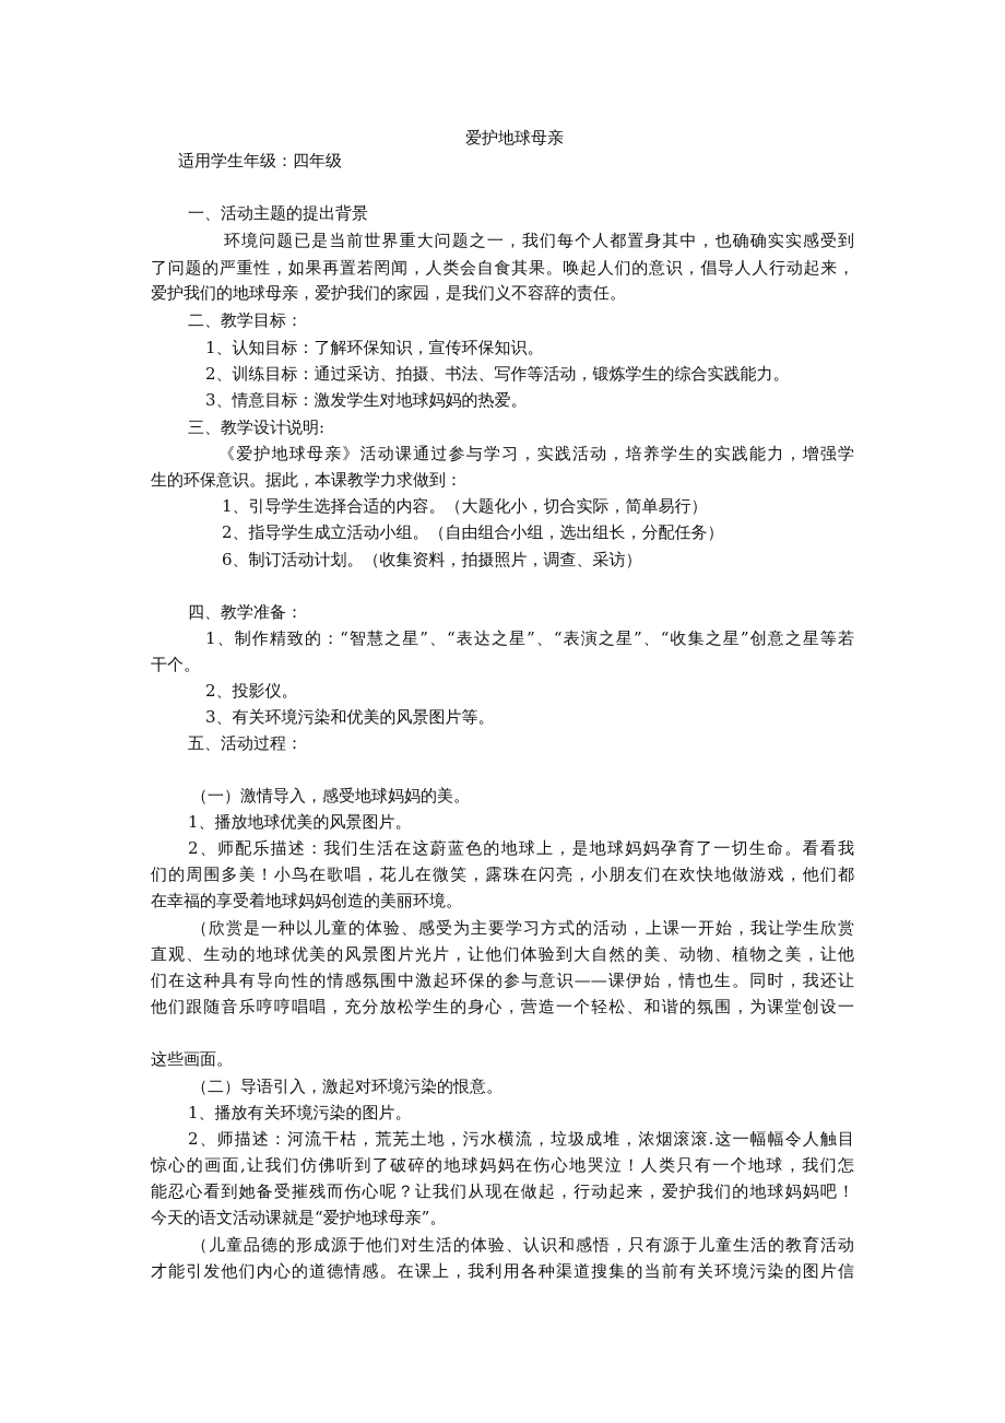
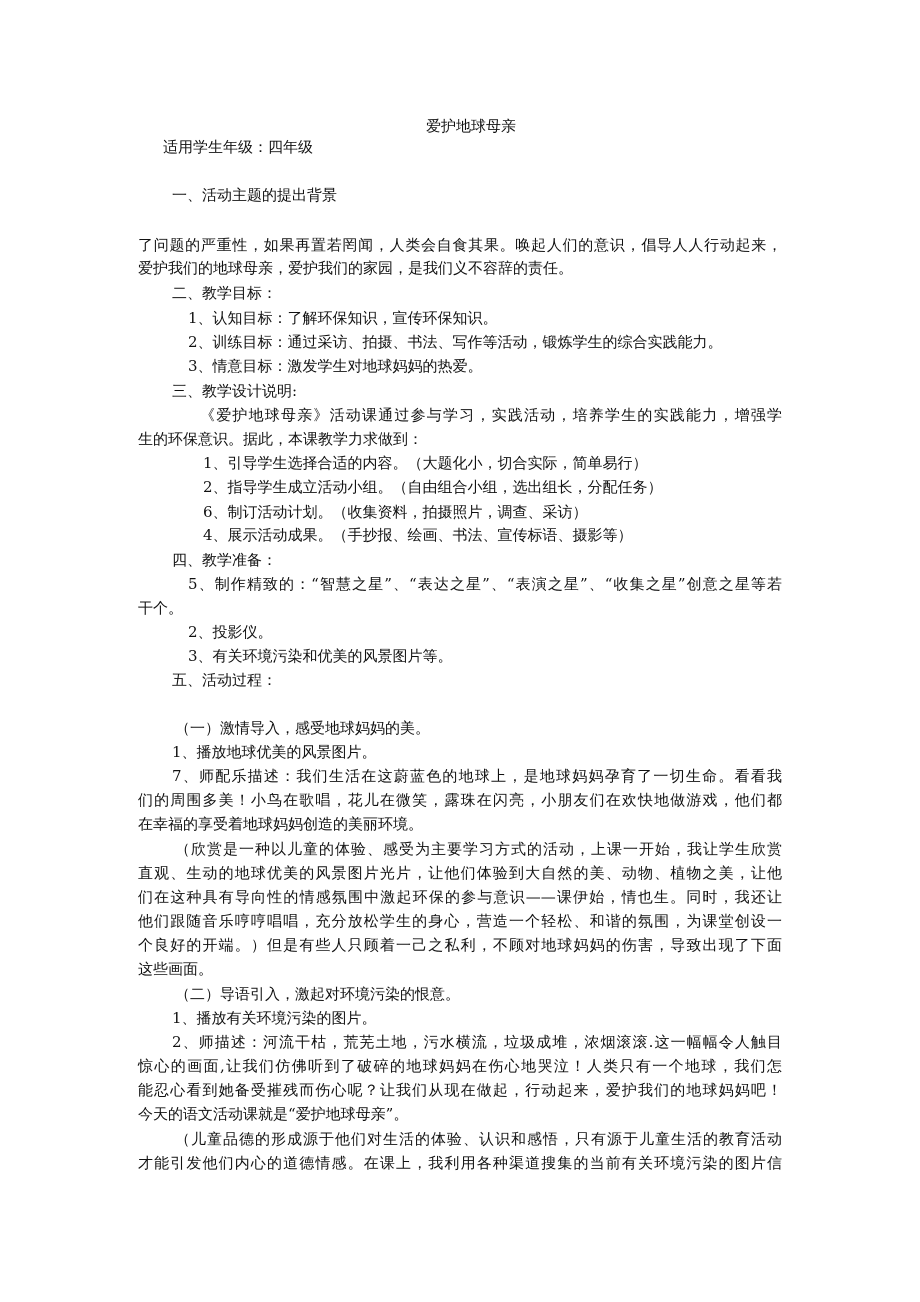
  爱护地球母亲
  适用学生年级：四年级
  一、活动主题的提出背景
- 环境问题已是当前世界重大问题之一，我们每个人都置身其中，也确确实实感受到
  了问题的严重性，如果再置若罔闻，人类会自食其果。唤起人们的意识，倡导人人行动起来，
  爱护我们的地球母亲，爱护我们的家园，是我们义不容辞的责任。
  二、教学目标：
  1、认知目标：了解环保知识，宣传环保知识。
  2、训练目标：通过采访、拍摄、书法、写作等活动，锻炼学生的综合实践能力。
  3、情意目标：激发学生对地球妈妈的热爱。
  三、教学设计说明:
  《爱护地球母亲》活动课通过参与学习，实践活动，培养学生的实践能力，增强学
  生的环保意识。据此，本课教学力求做到：
  1、引导学生选择合适的内容。（大题化小，切合实际，简单易行）
  2、指导学生成立活动小组。（自由组合小组，选出组长，分配任务）
  6、制订活动计划。（收集资料，拍摄照片，调查、采访）
+ 4、展示活动成果。（手抄报、绘画、书法、宣传标语、摄影等）
  四、教学准备：
- 1、制作精致的：“智慧之星”、“表达之星”、“表演之星”、“收集之星”创意之星等若
+ 5、制作精致的：“智慧之星”、“表达之星”、“表演之星”、“收集之星”创意之星等若
  干个。
  2、投影仪。
  3、有关环境污染和优美的风景图片等。
  五、活动过程：
  （一）激情导入，感受地球妈妈的美。
  1、播放地球优美的风景图片。
- 2、师配乐描述：我们生活在这蔚蓝色的地球上，是地球妈妈孕育了一切生命。看看我
+ 7、师配乐描述：我们生活在这蔚蓝色的地球上，是地球妈妈孕育了一切生命。看看我
  们的周围多美！小鸟在歌唱，花儿在微笑，露珠在闪亮，小朋友们在欢快地做游戏，他们都
  在幸福的享受着地球妈妈创造的美丽环境。
  （欣赏是一种以儿童的体验、感受为主要学习方式的活动，上课一开始，我让学生欣赏
  直观、生动的地球优美的风景图片光片，让他们体验到大自然的美、动物、植物之美，让他
  们在这种具有导向性的情感氛围中激起环保的参与意识——课伊始，情也生。同时，我还让
  他们跟随音乐哼哼唱唱，充分放松学生的身心，营造一个轻松、和谐的氛围，为课堂创设一
+ 个良好的开端。）但是有些人只顾着一己之私利，不顾对地球妈妈的伤害，导致出现了下面
  这些画面。
  （二）导语引入，激起对环境污染的恨意。
  1、播放有关环境污染的图片。
  2、师描述：河流干枯，荒芜土地，污水横流，垃圾成堆，浓烟滚滚.这一幅幅令人触目
  惊心的画面,让我们仿佛听到了破碎的地球妈妈在伤心地哭泣！人类只有一个地球，我们怎
  能忍心看到她备受摧残而伤心呢？让我们从现在做起，行动起来，爱护我们的地球妈妈吧！
  今天的语文活动课就是“爱护地球母亲”。
  （儿童品德的形成源于他们对生活的体验、认识和感悟，只有源于儿童生活的教育活动
  才能引发他们内心的道德情感。在课上，我利用各种渠道搜集的当前有关环境污染的图片信
